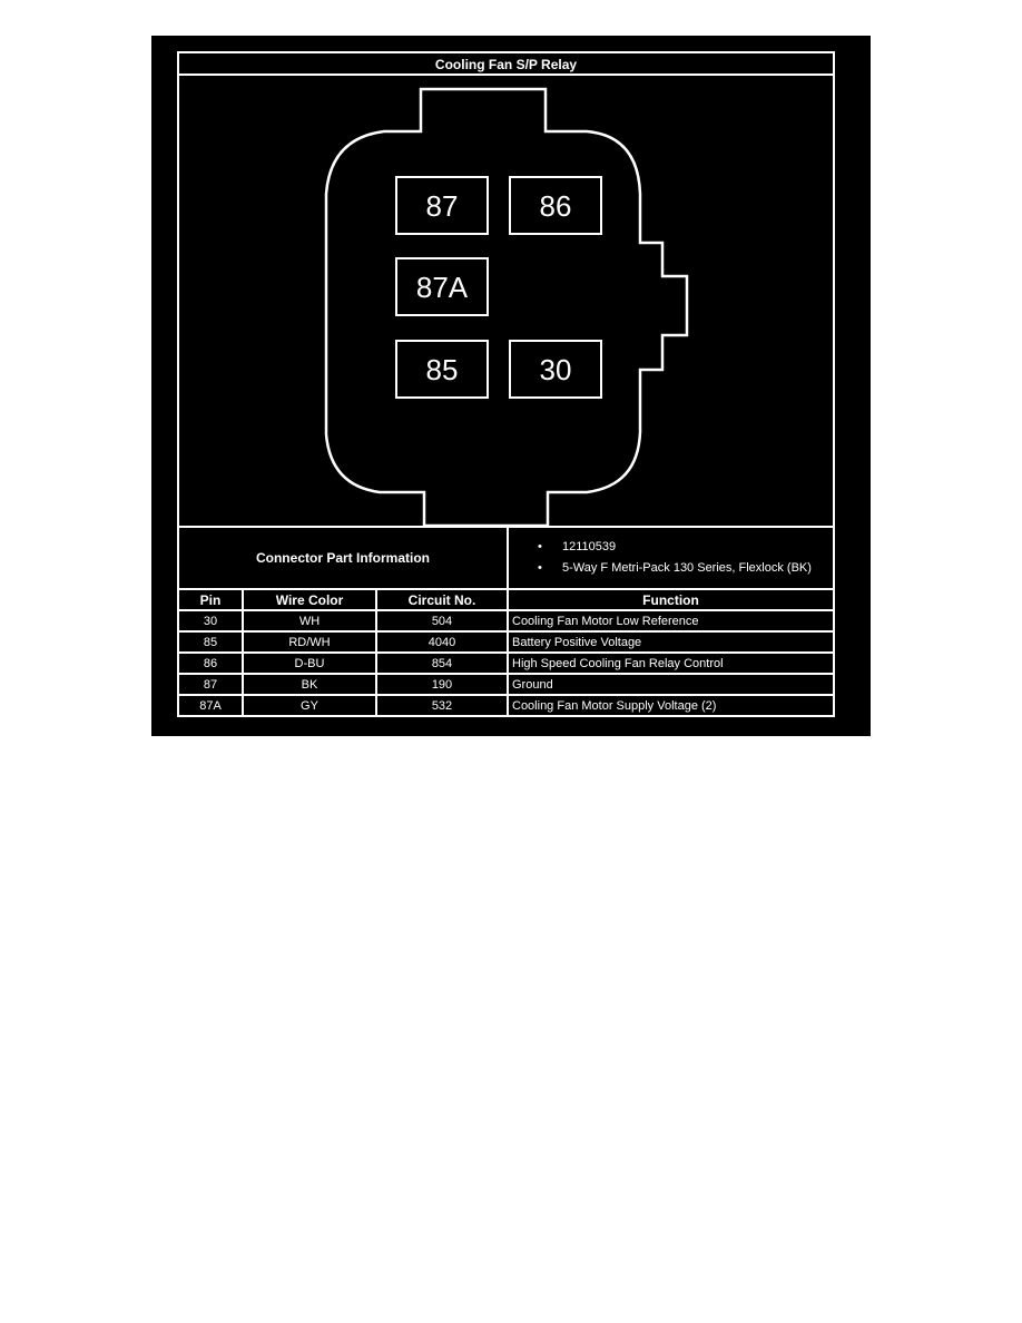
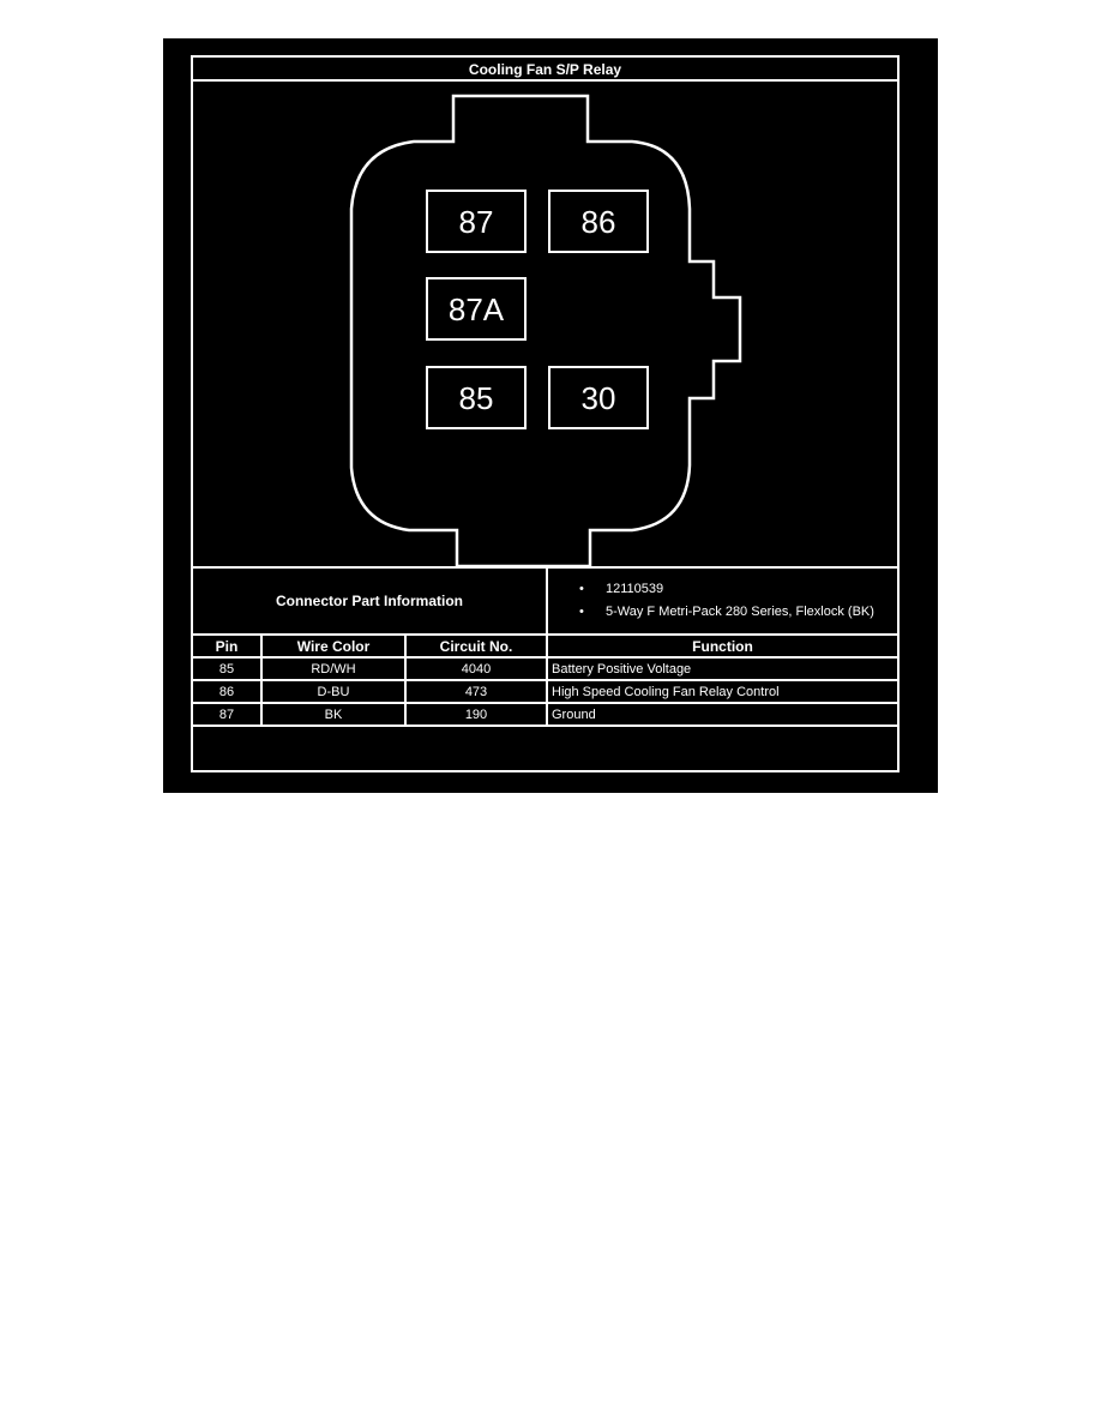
  Cooling Fan S/P Relay
  87
  86
  87A
  85
  30
- Connector Part Information	12110539 5-Way F Metri-Pack 130 Series, Flexlock (BK)
+ Connector Part Information	12110539 5-Way F Metri-Pack 280 Series, Flexlock (BK)
  Pin	Wire Color	Circuit No.	Function
- 30	WH	504	Cooling Fan Motor Low Reference
  85	RD/WH	4040	Battery Positive Voltage
- 86	D-BU	854	High Speed Cooling Fan Relay Control
+ 86	D-BU	473	High Speed Cooling Fan Relay Control
  87	BK	190	Ground
- 87A	GY	532	Cooling Fan Motor Supply Voltage (2)
